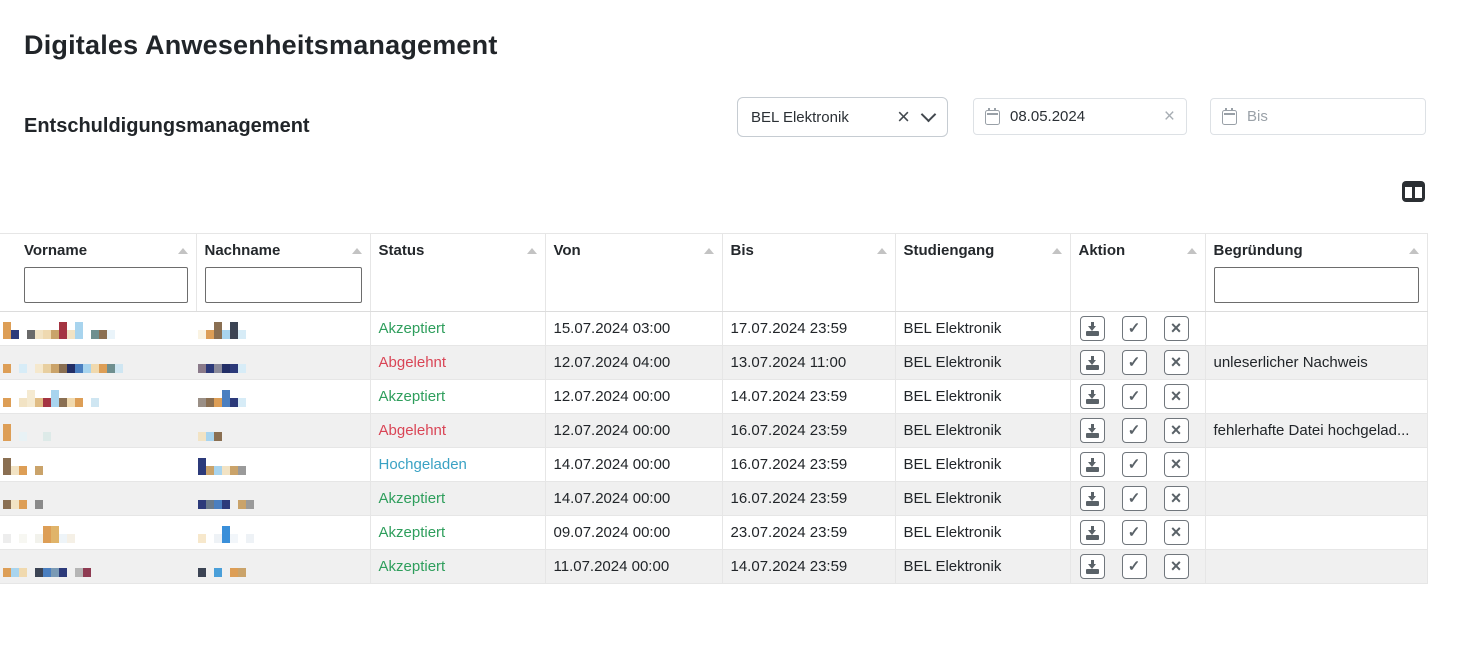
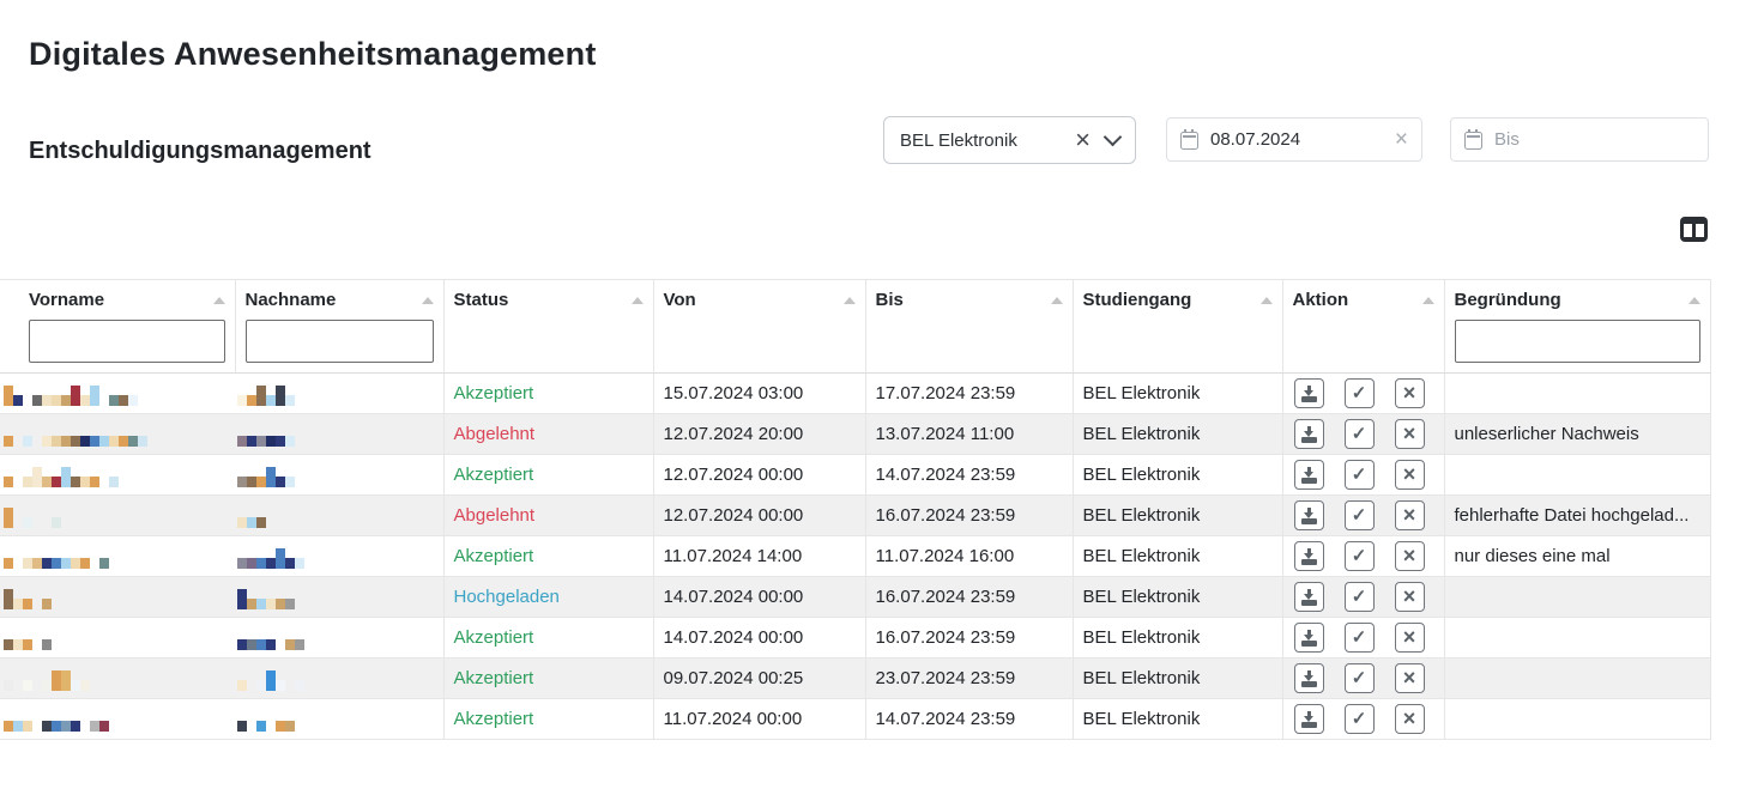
  Digitales Anwesenheitsmanagement
  Entschuldigungsmanagement
  BEL Elektronik
  ×
- 08.05.2024
+ 08.07.2024
  ×
  Bis
  Vorname	Nachname	Status	Von	Bis	Studiengang	Aktion	Begründung
  		Akzeptiert	15.07.2024 03:00	17.07.2024 23:59	BEL Elektronik	✓ ×
- 		Abgelehnt	12.07.2024 04:00	13.07.2024 11:00	BEL Elektronik	✓ ×	unleserlicher Nachweis
+ 		Abgelehnt	12.07.2024 20:00	13.07.2024 11:00	BEL Elektronik	✓ ×	unleserlicher Nachweis
  		Akzeptiert	12.07.2024 00:00	14.07.2024 23:59	BEL Elektronik	✓ ×
  		Abgelehnt	12.07.2024 00:00	16.07.2024 23:59	BEL Elektronik	✓ ×	fehlerhafte Datei hochgelad...
+ 		Akzeptiert	11.07.2024 14:00	11.07.2024 16:00	BEL Elektronik	✓ ×	nur dieses eine mal
  		Hochgeladen	14.07.2024 00:00	16.07.2024 23:59	BEL Elektronik	✓ ×
  		Akzeptiert	14.07.2024 00:00	16.07.2024 23:59	BEL Elektronik	✓ ×
- 		Akzeptiert	09.07.2024 00:00	23.07.2024 23:59	BEL Elektronik	✓ ×
+ 		Akzeptiert	09.07.2024 00:25	23.07.2024 23:59	BEL Elektronik	✓ ×
  		Akzeptiert	11.07.2024 00:00	14.07.2024 23:59	BEL Elektronik	✓ ×
